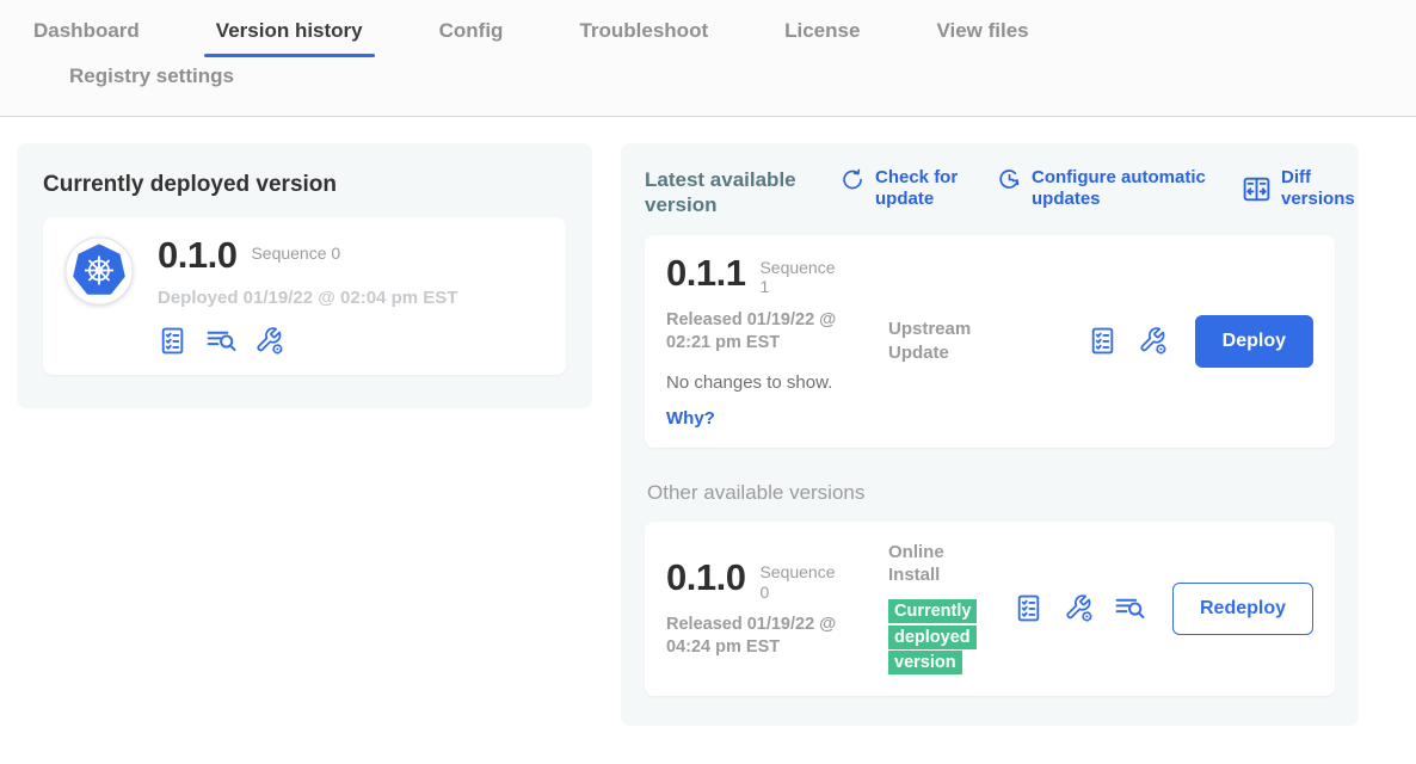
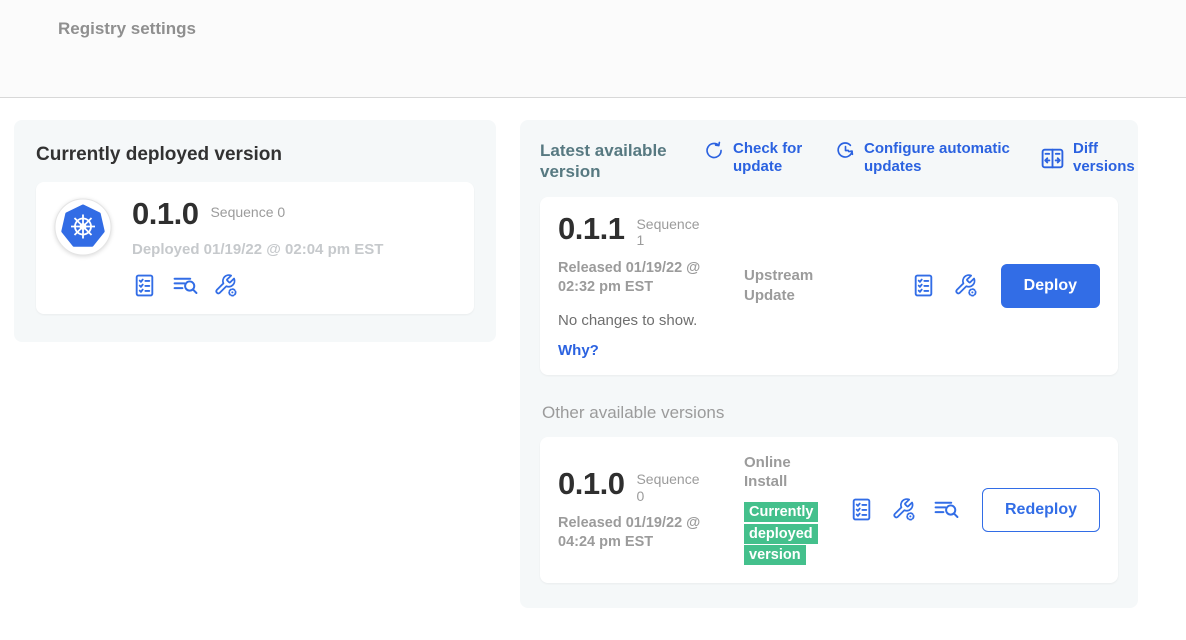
- Dashboard
- Version history
- Config
- Troubleshoot
- License
- View files
  Registry settings
  Currently deployed version
  0.1.0
  Sequence 0
  Deployed 01/19/22 @ 02:04 pm EST
  Latest available version
  Check for update
  Configure automatic updates
  Diff versions
  0.1.1
  Sequence 1
- Released 01/19/22 @ 02:21 pm EST
+ Released 01/19/22 @ 02:32 pm EST
  No changes to show.
  Why?
  Upstream Update
  Deploy
  Other available versions
  0.1.0
  Sequence 0
  Released 01/19/22 @ 04:24 pm EST
  Online Install
  Currently deployed version
  Redeploy
